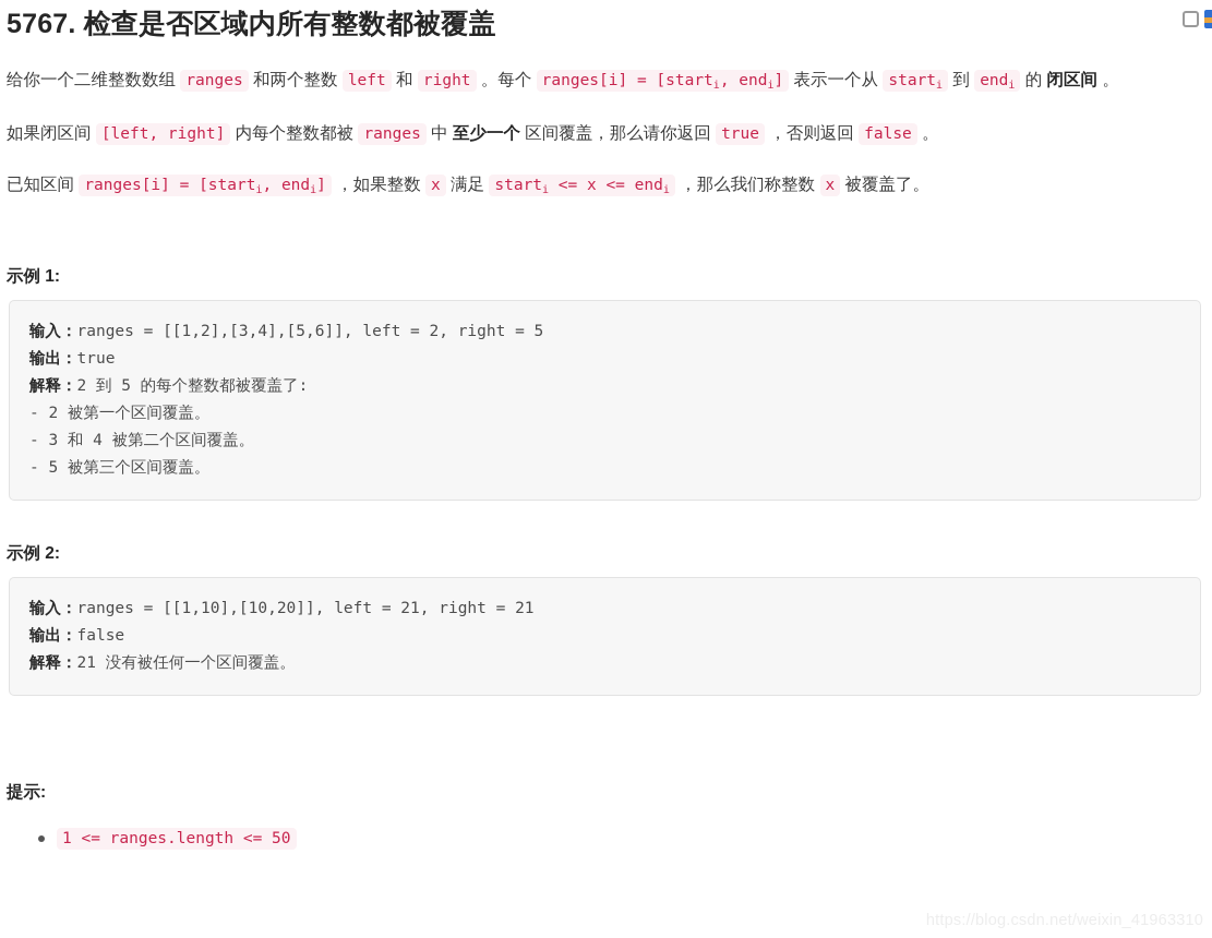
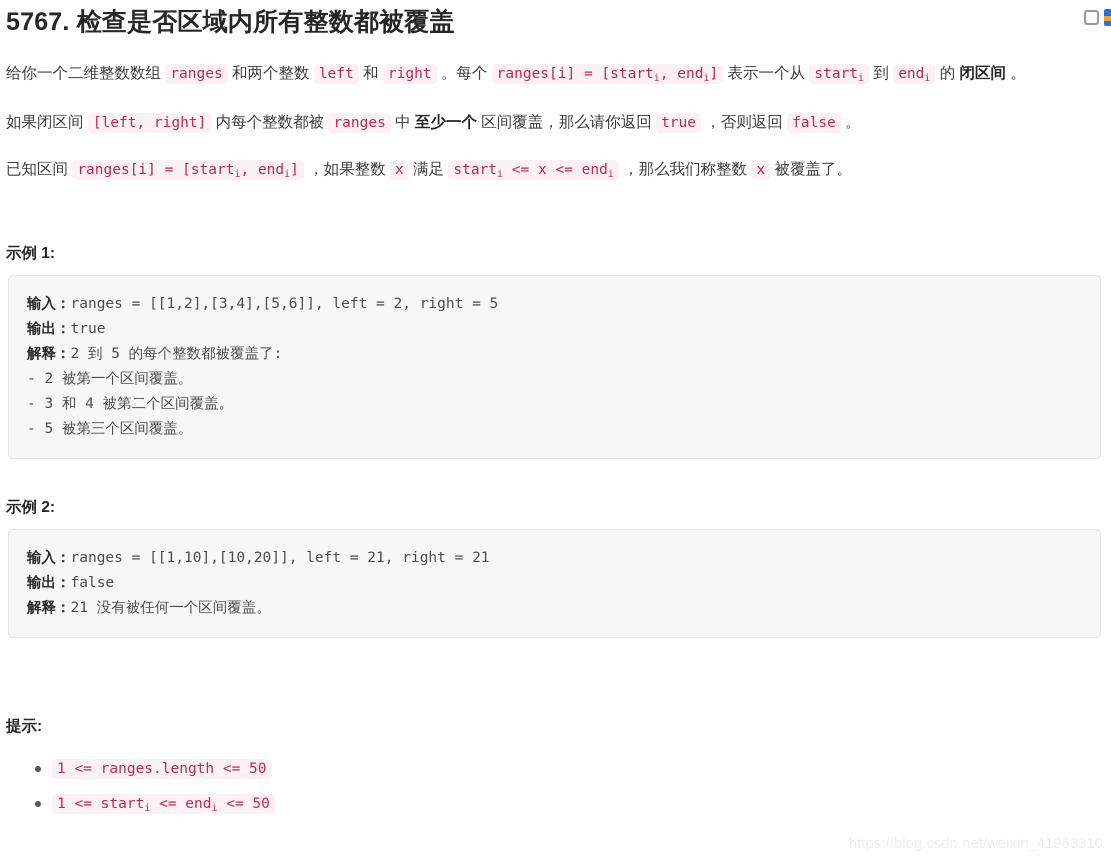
  5767. 检查是否区域内所有整数都被覆盖
  给你一个二维整数数组 ranges 和两个整数 left 和 right 。每个 ranges[i] = [starti, endi] 表示一个从 starti 到 endi 的 闭区间 。
  如果闭区间 [left, right] 内每个整数都被 ranges 中 至少一个 区间覆盖，那么请你返回 true ，否则返回 false 。
  已知区间 ranges[i] = [starti, endi] ，如果整数 x 满足 starti <= x <= endi ，那么我们称整数 x 被覆盖了。
  示例 1:
  输入：ranges = [[1,2],[3,4],[5,6]], left = 2, right = 5 输出：true 解释：2 到 5 的每个整数都被覆盖了: - 2 被第一个区间覆盖。 - 3 和 4 被第二个区间覆盖。 - 5 被第三个区间覆盖。
  示例 2:
  输入：ranges = [[1,10],[10,20]], left = 21, right = 21 输出：false 解释：21 没有被任何一个区间覆盖。
  提示:
  1 <= ranges.length <= 50
+ 1 <= starti <= endi <= 50
